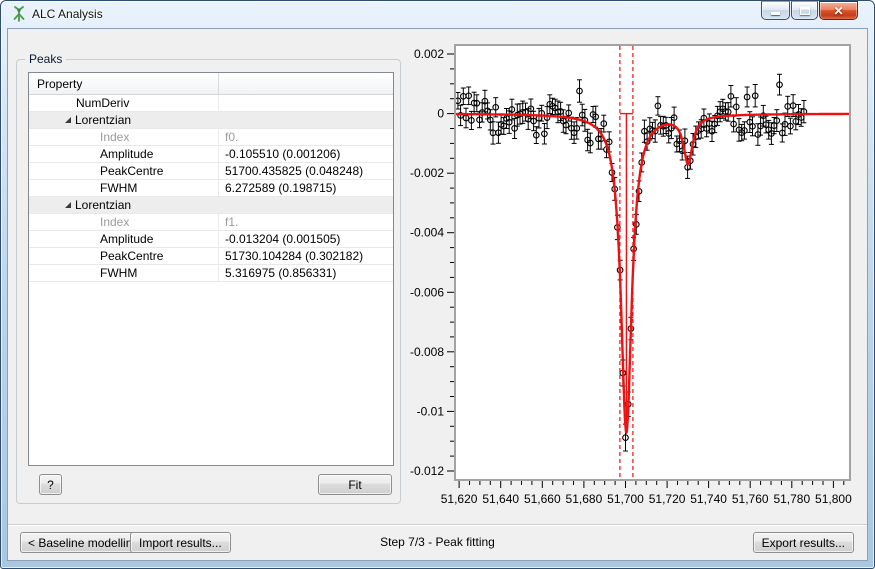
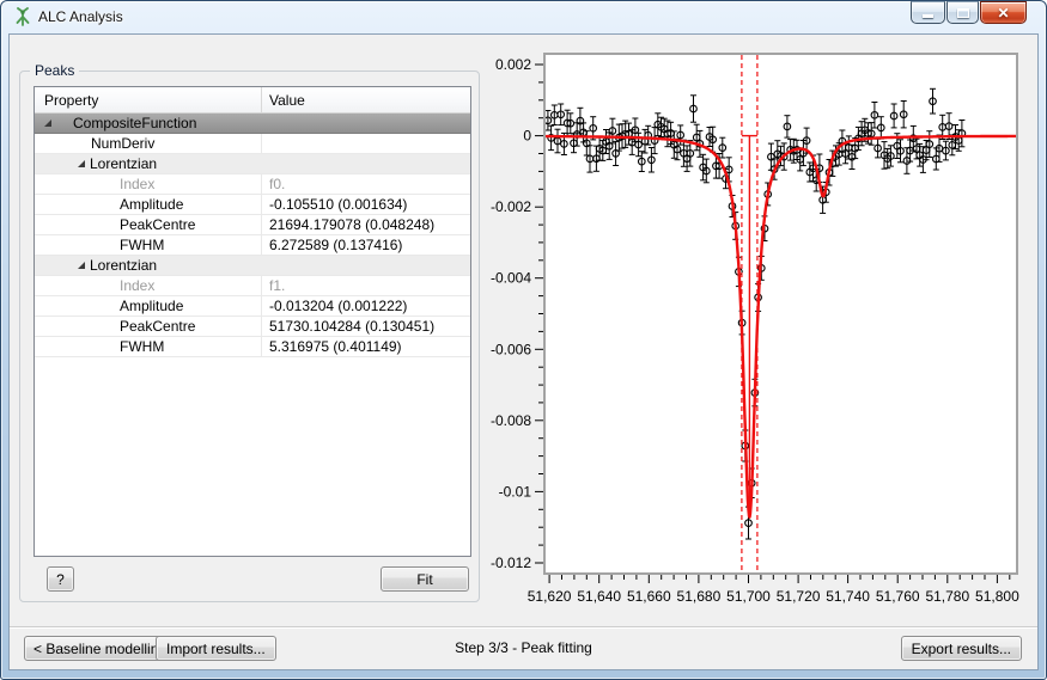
  ALC Analysis
  ✕
  Peaks
  Property
+ Value
+ CompositeFunction
  NumDeriv
  Lorentzian
  Index
  f0.
  Amplitude
- -0.105510 (0.001206)
+ -0.105510 (0.001634)
  PeakCentre
- 51700.435825 (0.048248)
+ 21694.179078 (0.048248)
  FWHM
- 6.272589 (0.198715)
+ 6.272589 (0.137416)
  Lorentzian
  Index
  f1.
  Amplitude
- -0.013204 (0.001505)
+ -0.013204 (0.001222)
  PeakCentre
- 51730.104284 (0.302182)
+ 51730.104284 (0.130451)
  FWHM
- 5.316975 (0.856331)
+ 5.316975 (0.401149)
  ?
  Fit
  51,620
  51,640
  51,660
  51,680
  51,700
  51,720
  51,740
  51,760
  51,780
  51,800
  0.002
  0
  -0.002
  -0.004
  -0.006
  -0.008
  -0.01
  -0.012
  < Baseline modelli
  Import results...
- Step 7/3 - Peak fitting
+ Step 3/3 - Peak fitting
  Export results...
